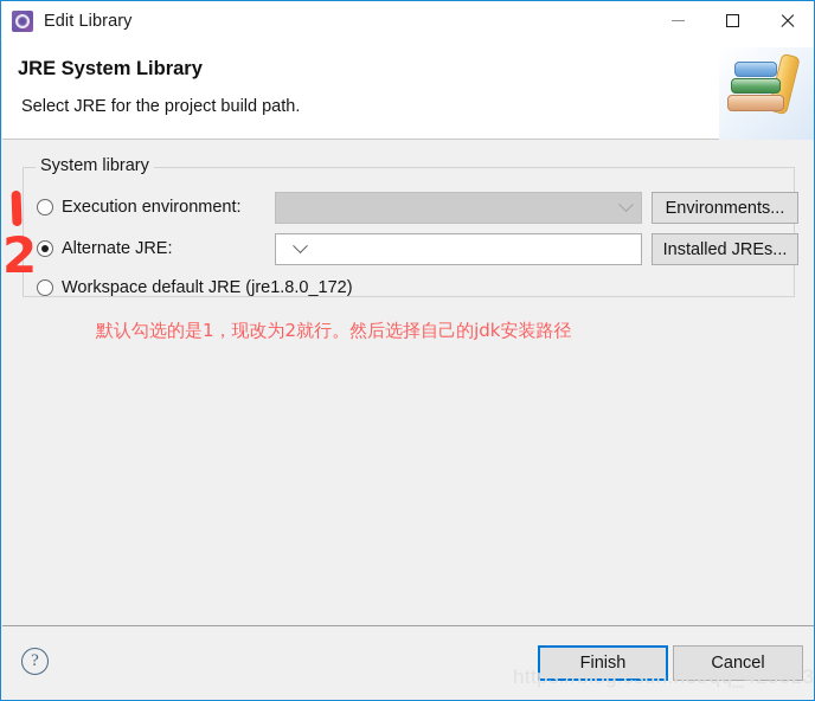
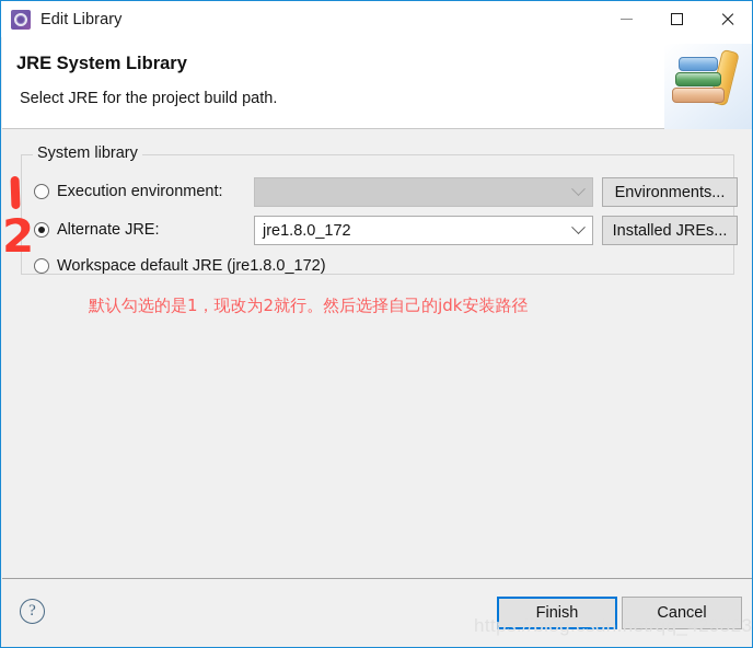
  Edit Library
  JRE System Library
  Select JRE for the project build path.
  System library
  Execution environment:
  Environments...
  Alternate JRE:
+ jre1.8.0_172
  Installed JREs...
  Workspace default JRE (jre1.8.0_172)
  默认勾选的是1，现改为2就行。然后选择自己的jdk安装路径
  2
  ?
  Finish
  Cancel
  https://blog.csdn.net/qq_429523
